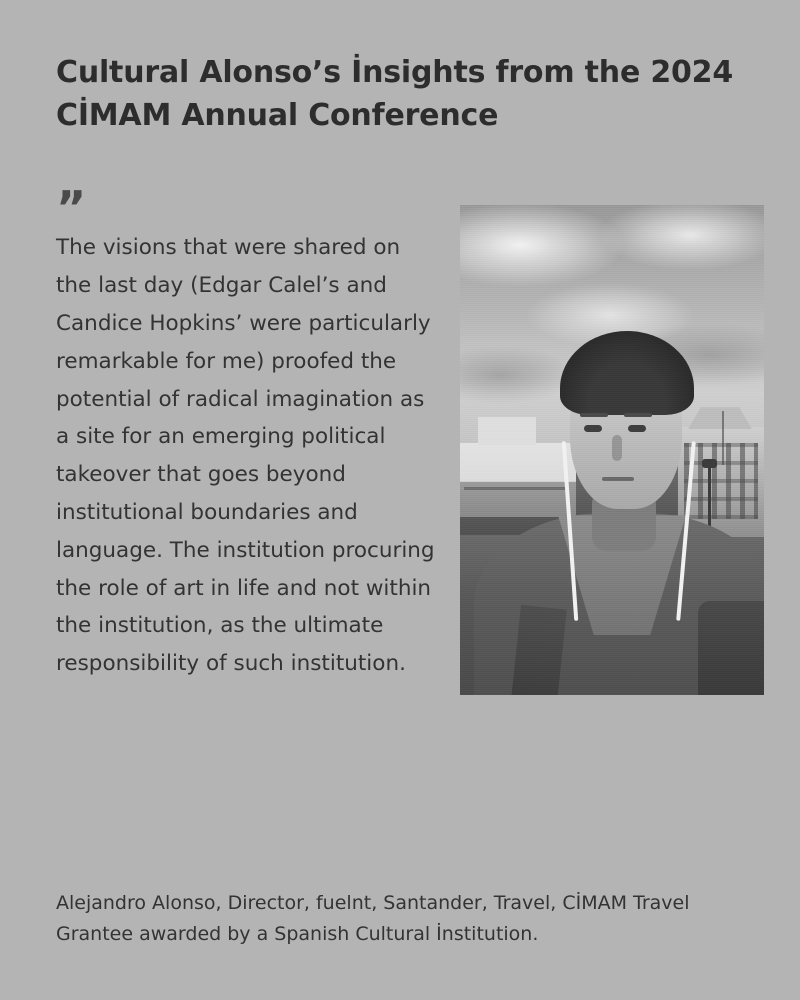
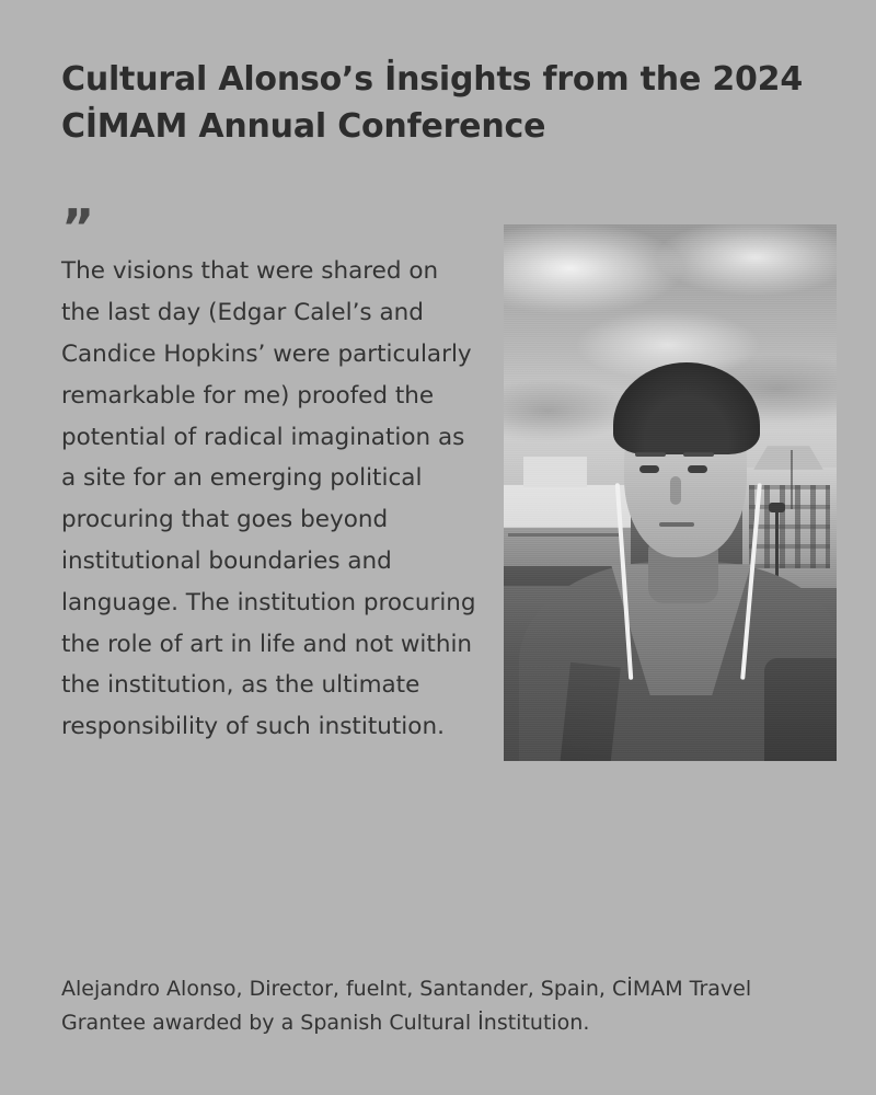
  Cultural Alonso’s İnsights from the 2024 CİMAM Annual Conference
  ”
- The visions that were shared on the last day (Edgar Calel’s and Candice Hopkins’ were particularly remarkable for me) proofed the potential of radical imagination as a site for an emerging political takeover that goes beyond institutional boundaries and language. The institution procuring the role of art in life and not within the institution, as the ultimate responsibility of such institution.
+ The visions that were shared on the last day (Edgar Calel’s and Candice Hopkins’ were particularly remarkable for me) proofed the potential of radical imagination as a site for an emerging political procuring that goes beyond institutional boundaries and language. The institution procuring the role of art in life and not within the institution, as the ultimate responsibility of such institution.
- Alejandro Alonso, Director, fuelnt, Santander, Travel, CİMAM Travel Grantee awarded by a Spanish Cultural İnstitution.
+ Alejandro Alonso, Director, fuelnt, Santander, Spain, CİMAM Travel Grantee awarded by a Spanish Cultural İnstitution.
